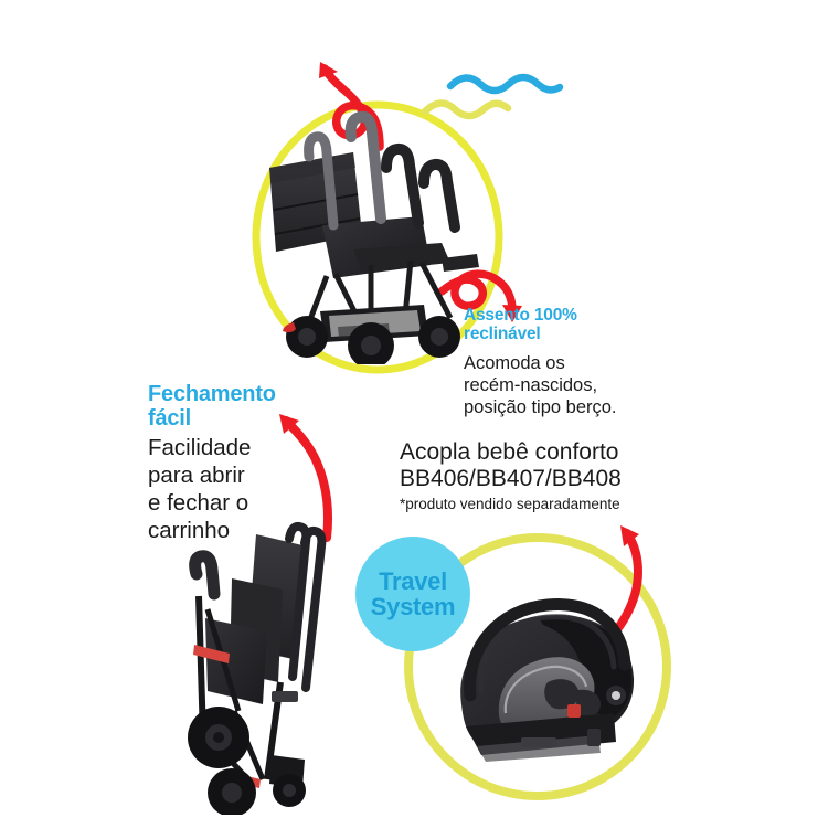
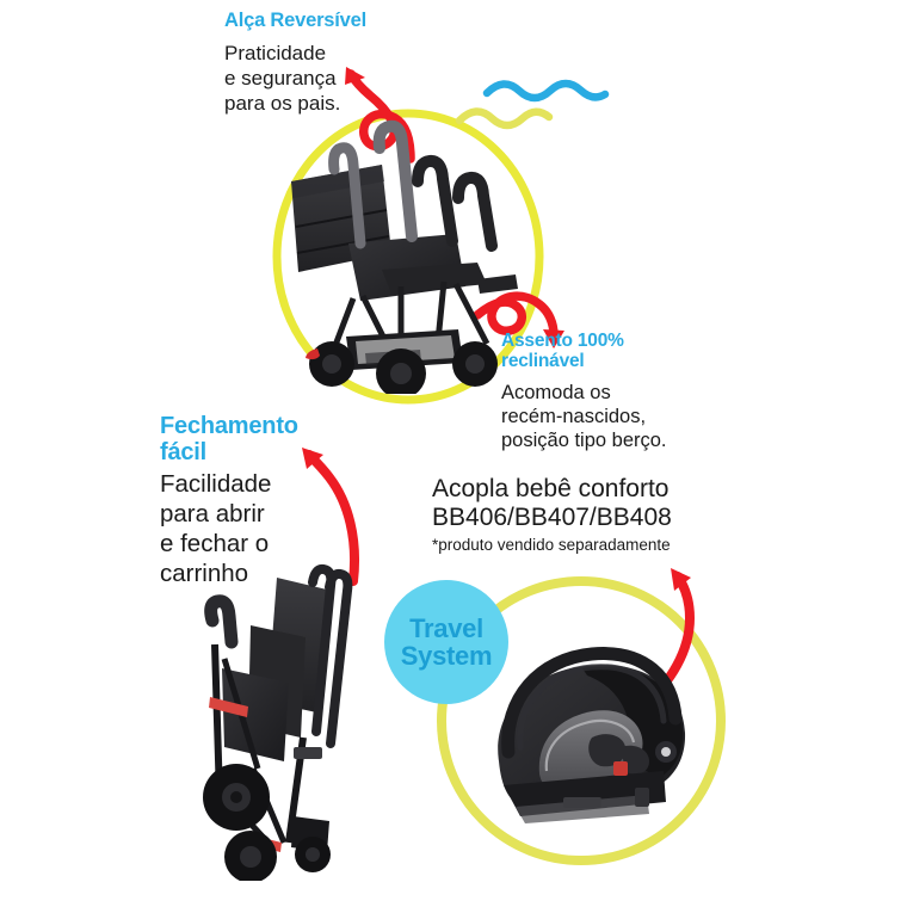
  Travel
  System
+ Alça Reversível
+ Praticidade
+ e segurança
+ para os pais.
  Assento 100%
  reclinável
  Acomoda os
  recém-nascidos,
  posição tipo berço.
  Fechamento
  fácil
  Facilidade
  para abrir
  e fechar o
  carrinho
  Acopla bebê conforto
  BB406/BB407/BB408
  *produto vendido separadamente
